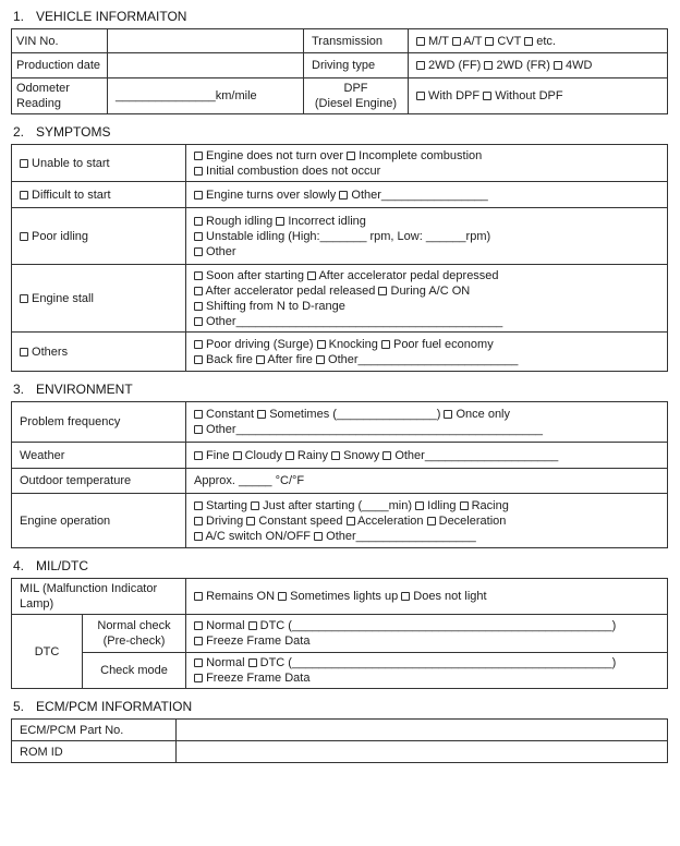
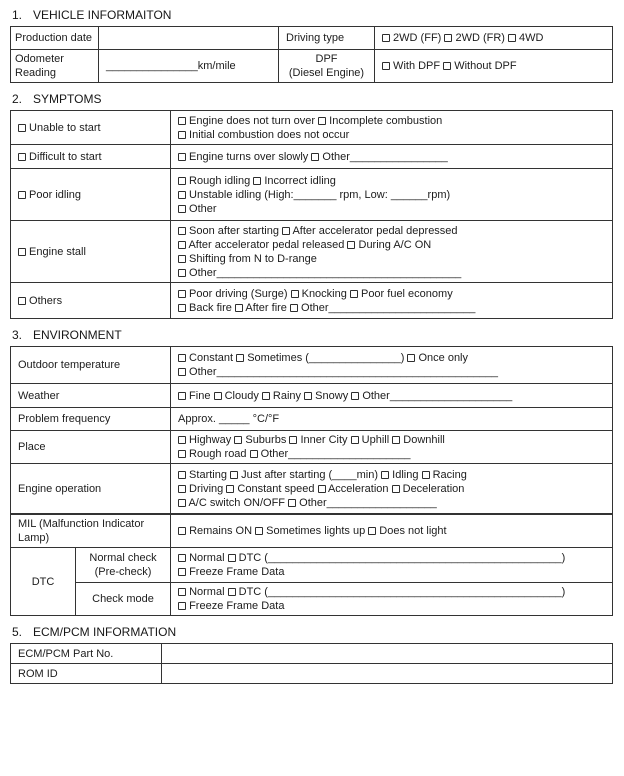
  1. VEHICLE INFORMAITON
- VIN No.		Transmission	M/T A/T CVT etc.
  Production date		Driving type	2WD (FF) 2WD (FR) 4WD
  Odometer Reading	_______________km/mile	DPF (Diesel Engine)	With DPF Without DPF
  2. SYMPTOMS
  Unable to start	Engine does not turn over Incomplete combustion Initial combustion does not occur
  Difficult to start	Engine turns over slowly Other________________
  Poor idling	Rough idling Incorrect idling Unstable idling (High:_______ rpm, Low: ______rpm) Other
  Engine stall	Soon after starting After accelerator pedal depressed After accelerator pedal released During A/C ON Shifting from N to D-range Other________________________________________
  Others	Poor driving (Surge) Knocking Poor fuel economy Back fire After fire Other________________________
  3. ENVIRONMENT
- Problem frequency	Constant Sometimes (_______________) Once only Other______________________________________________
+ Outdoor temperature	Constant Sometimes (_______________) Once only Other______________________________________________
  Weather	Fine Cloudy Rainy Snowy Other____________________
- Outdoor temperature	Approx. _____ °C/°F
+ Problem frequency	Approx. _____ °C/°F
+ Place	Highway Suburbs Inner City Uphill Downhill Rough road Other____________________
  Engine operation	Starting Just after starting (____min) Idling Racing Driving Constant speed Acceleration Deceleration A/C switch ON/OFF Other__________________
- 4. MIL/DTC
  MIL (Malfunction Indicator Lamp)	Remains ON Sometimes lights up Does not light
  DTC	Normal check (Pre-check)	Normal DTC (________________________________________________) Freeze Frame Data
  Check mode	Normal DTC (________________________________________________) Freeze Frame Data
  5. ECM/PCM INFORMATION
  ECM/PCM Part No.
  ROM ID
